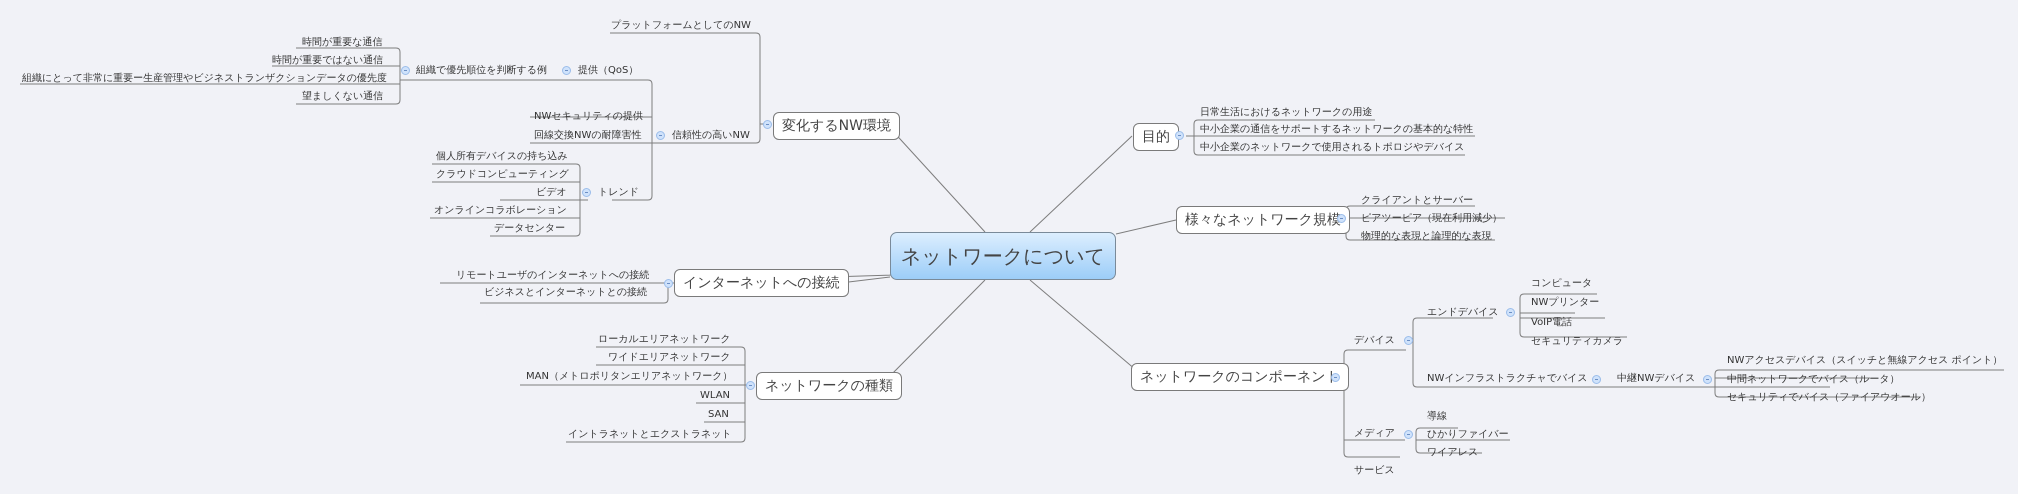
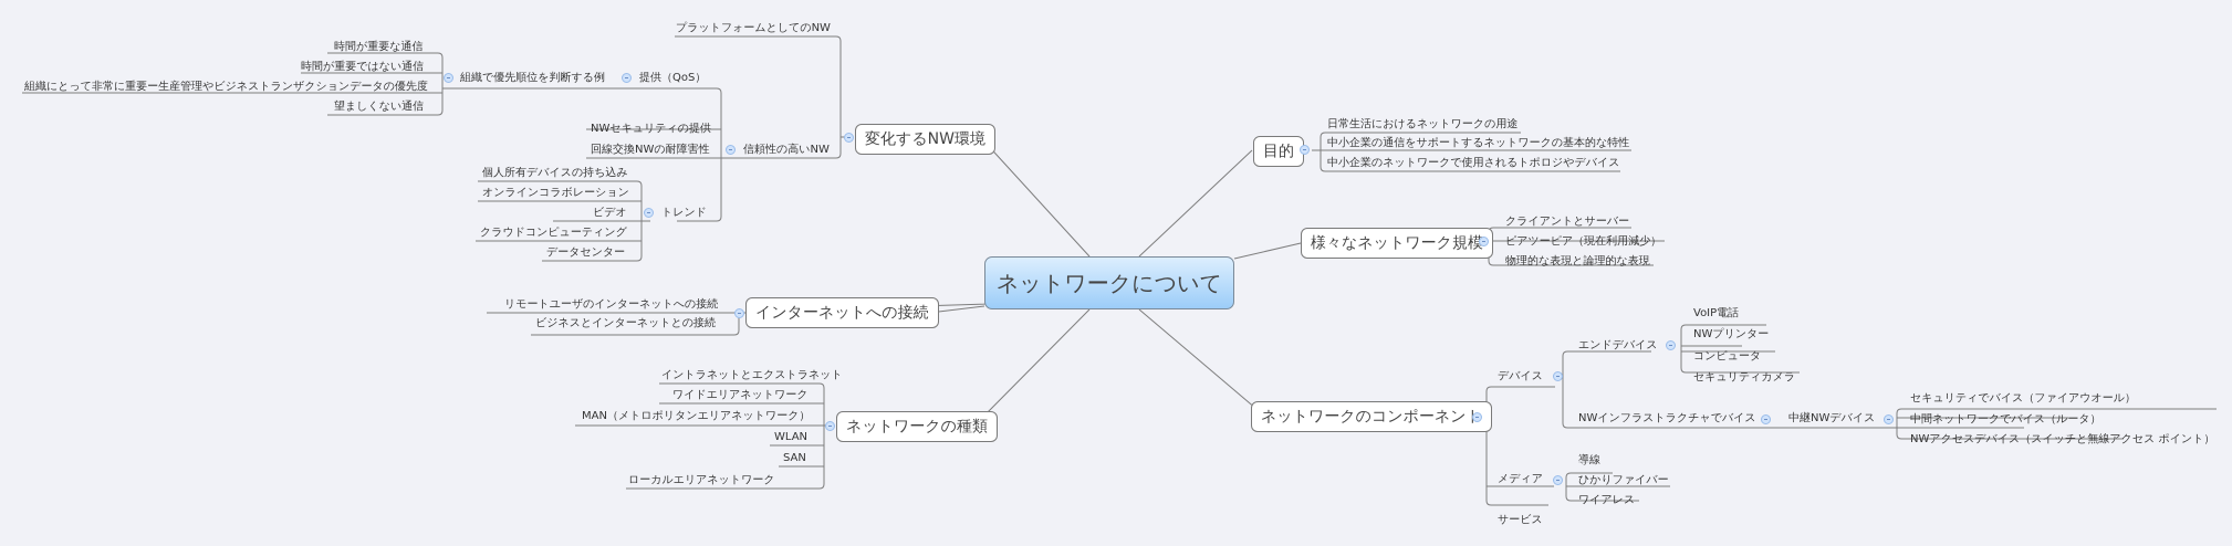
  ネットワークについて
  変化するNW環境
  プラットフォームとしてのNW
  信頼性の高いNW
  提供（QoS）
  組織で優先順位を判断する例
  時間が重要な通信
  時間が重要ではない通信
  組織にとって非常に重要ー生産管理やビジネストランザクションデータの優先度
  望ましくない通信
  NWセキュリティの提供
  回線交換NWの耐障害性
  トレンド
  個人所有デバイスの持ち込み
- クラウドコンピューティング
+ オンラインコラボレーション
  ビデオ
- オンラインコラボレーション
+ クラウドコンピューティング
  データセンター
  インターネットへの接続
  リモートユーザのインターネットへの接続
  ビジネスとインターネットとの接続
  ネットワークの種類
- ローカルエリアネットワーク
+ イントラネットとエクストラネット
  ワイドエリアネットワーク
  MAN（メトロポリタンエリアネットワーク）
  WLAN
  SAN
- イントラネットとエクストラネット
+ ローカルエリアネットワーク
  目的
  日常生活におけるネットワークの用途
  中小企業の通信をサポートするネットワークの基本的な特性
  中小企業のネットワークで使用されるトポロジやデバイス
  様々なネットワーク規模
  クライアントとサーバー
  ピアツーピア（現在利用減少）
  物理的な表現と論理的な表現
  ネットワークのコンポーネン
  デバイス
  エンドデバイス
- コンピュータ
+ VoIP電話
  NWプリンター
- VoIP電話
+ コンピュータ
  セキュリティカメラ
  NWインフラストラクチャでバイス
  中継NWデバイス
- NWアクセスデバイス（スイッチと無線アクセス ポイント）
+ セキュリティでバイス（ファイアウオール）
  中間ネットワークでバイス（ルータ）
- セキュリティでバイス（ファイアウオール）
+ NWアクセスデバイス（スイッチと無線アクセス ポイント）
  メディア
  導線
  ひかりファイバー
  ワイアレス
  サービス
